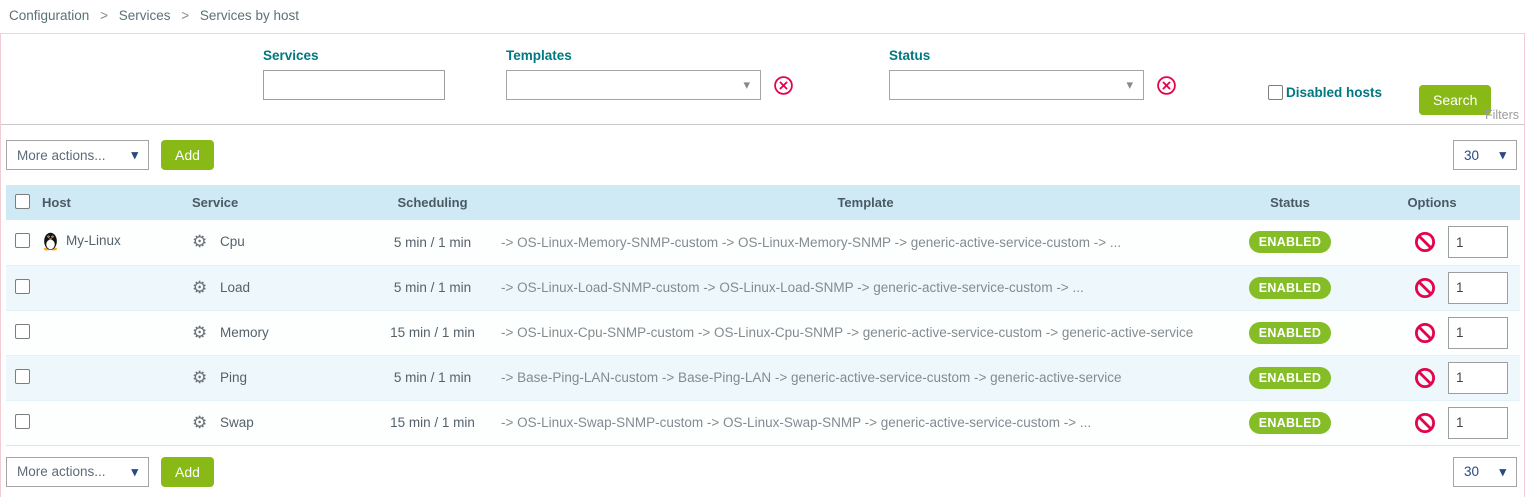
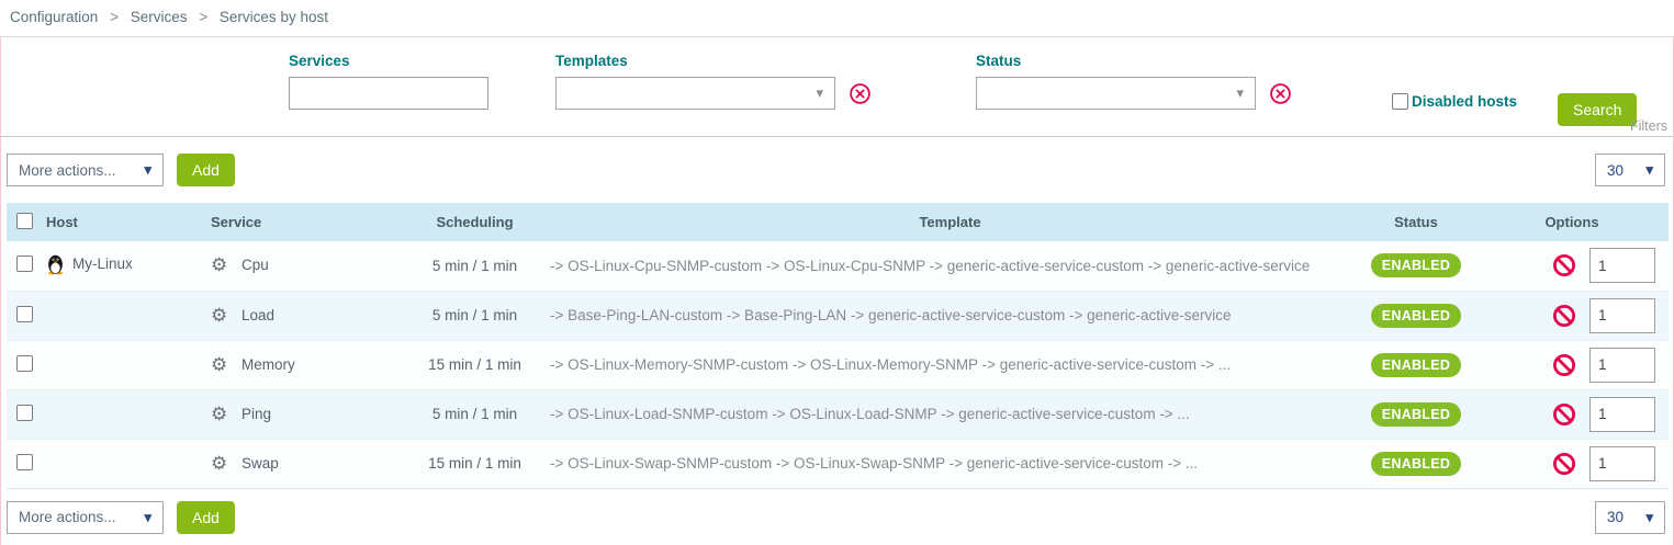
  Configuration > Services > Services by host
  Services
  Templates
  ▾
  Status
  ▾
  Disabled hosts
  Search
  Filters
  More actions...
  ▾
  Add
  30
  ▾
  	Host	Service	Scheduling	Template	Status	Options
- 	My-Linux	⚙ Cpu	5 min / 1 min	-> OS-Linux-Memory-SNMP-custom -> OS-Linux-Memory-SNMP -> generic-active-service-custom -> ...	ENABLED	1
+ 	My-Linux	⚙ Cpu	5 min / 1 min	-> OS-Linux-Cpu-SNMP-custom -> OS-Linux-Cpu-SNMP -> generic-active-service-custom -> generic-active-service	ENABLED	1
- 		⚙ Load	5 min / 1 min	-> OS-Linux-Load-SNMP-custom -> OS-Linux-Load-SNMP -> generic-active-service-custom -> ...	ENABLED	1
+ 		⚙ Load	5 min / 1 min	-> Base-Ping-LAN-custom -> Base-Ping-LAN -> generic-active-service-custom -> generic-active-service	ENABLED	1
- 		⚙ Memory	15 min / 1 min	-> OS-Linux-Cpu-SNMP-custom -> OS-Linux-Cpu-SNMP -> generic-active-service-custom -> generic-active-service	ENABLED	1
+ 		⚙ Memory	15 min / 1 min	-> OS-Linux-Memory-SNMP-custom -> OS-Linux-Memory-SNMP -> generic-active-service-custom -> ...	ENABLED	1
- 		⚙ Ping	5 min / 1 min	-> Base-Ping-LAN-custom -> Base-Ping-LAN -> generic-active-service-custom -> generic-active-service	ENABLED	1
+ 		⚙ Ping	5 min / 1 min	-> OS-Linux-Load-SNMP-custom -> OS-Linux-Load-SNMP -> generic-active-service-custom -> ...	ENABLED	1
  		⚙ Swap	15 min / 1 min	-> OS-Linux-Swap-SNMP-custom -> OS-Linux-Swap-SNMP -> generic-active-service-custom -> ...	ENABLED	1
  More actions...
  ▾
  Add
  30
  ▾
